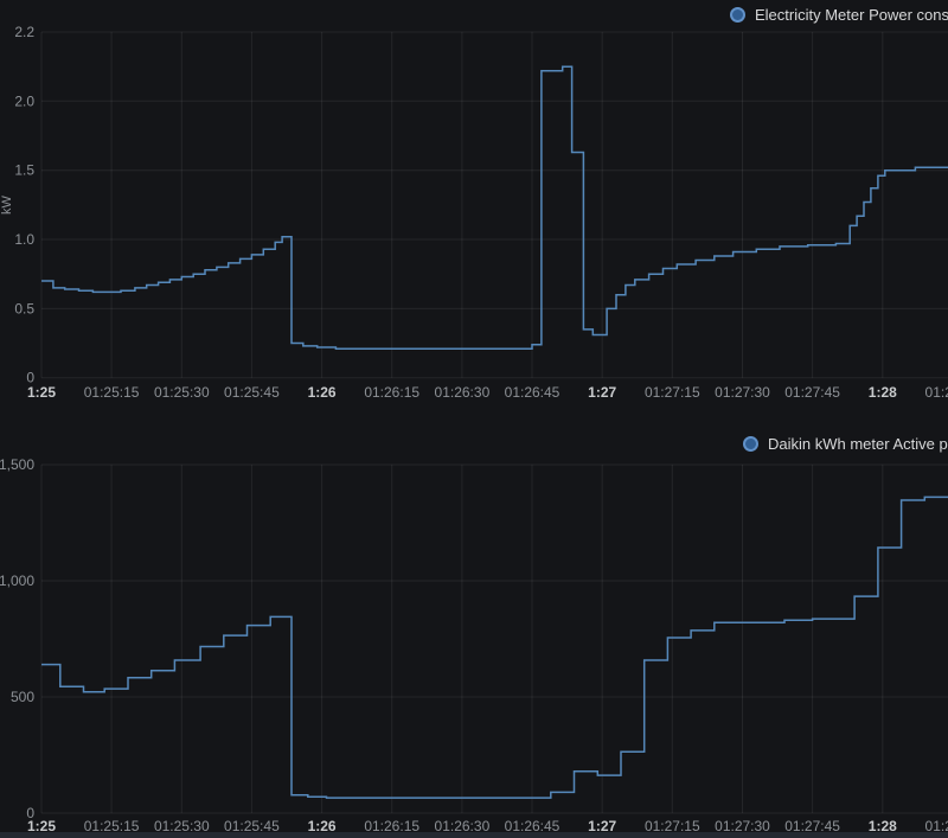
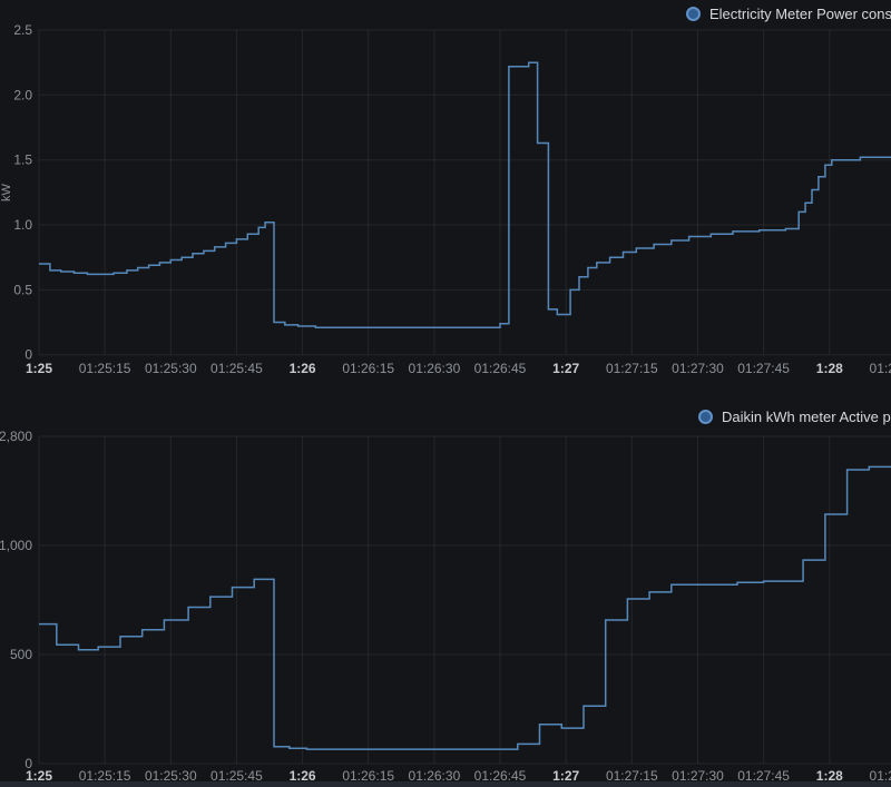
  0
  0.5
  1.0
  1.5
  2.0
- 2.2
+ 2.5
  1:25
  01:25:15
  01:25:30
  01:25:45
  1:26
  01:26:15
  01:26:30
  01:26:45
  1:27
  01:27:15
  01:27:30
  01:27:45
  1:28
  Electricity Meter Power cons
  0
  500
  1,000
- 1,500
+ 2,800
  1:25
  01:25:15
  01:25:30
  01:25:45
  1:26
  01:26:15
  01:26:30
  01:26:45
  1:27
  01:27:15
  01:27:30
  01:27:45
  1:28
  Daikin kWh meter Active p
